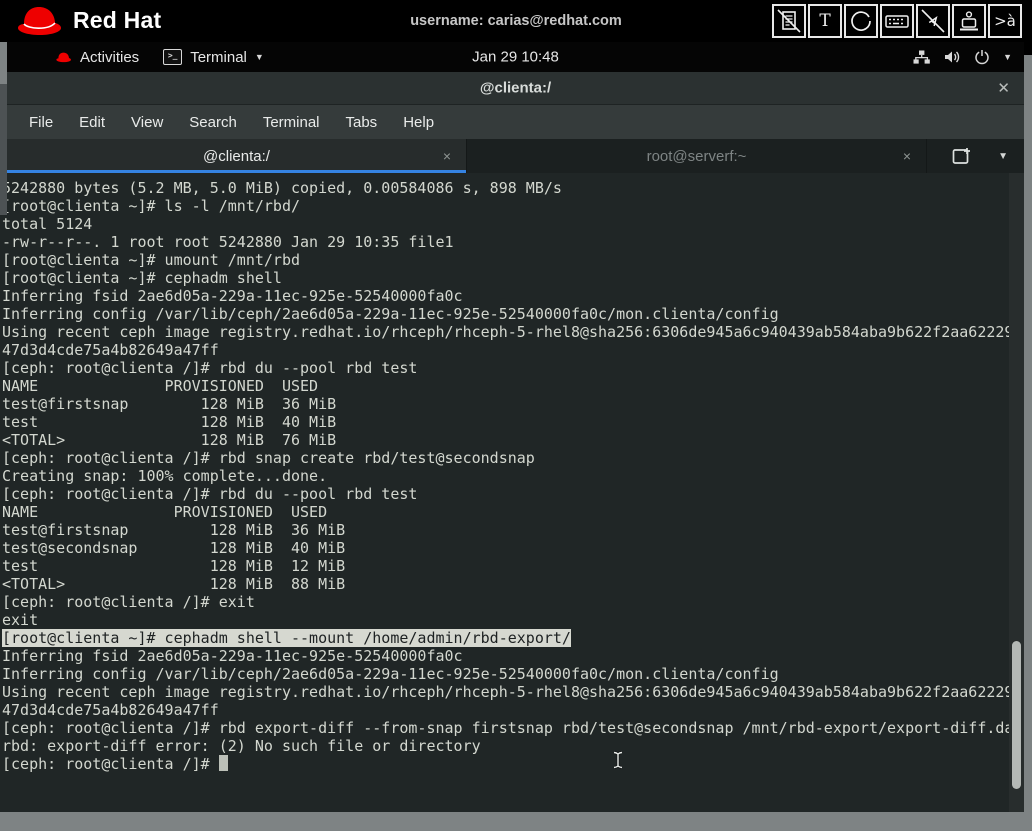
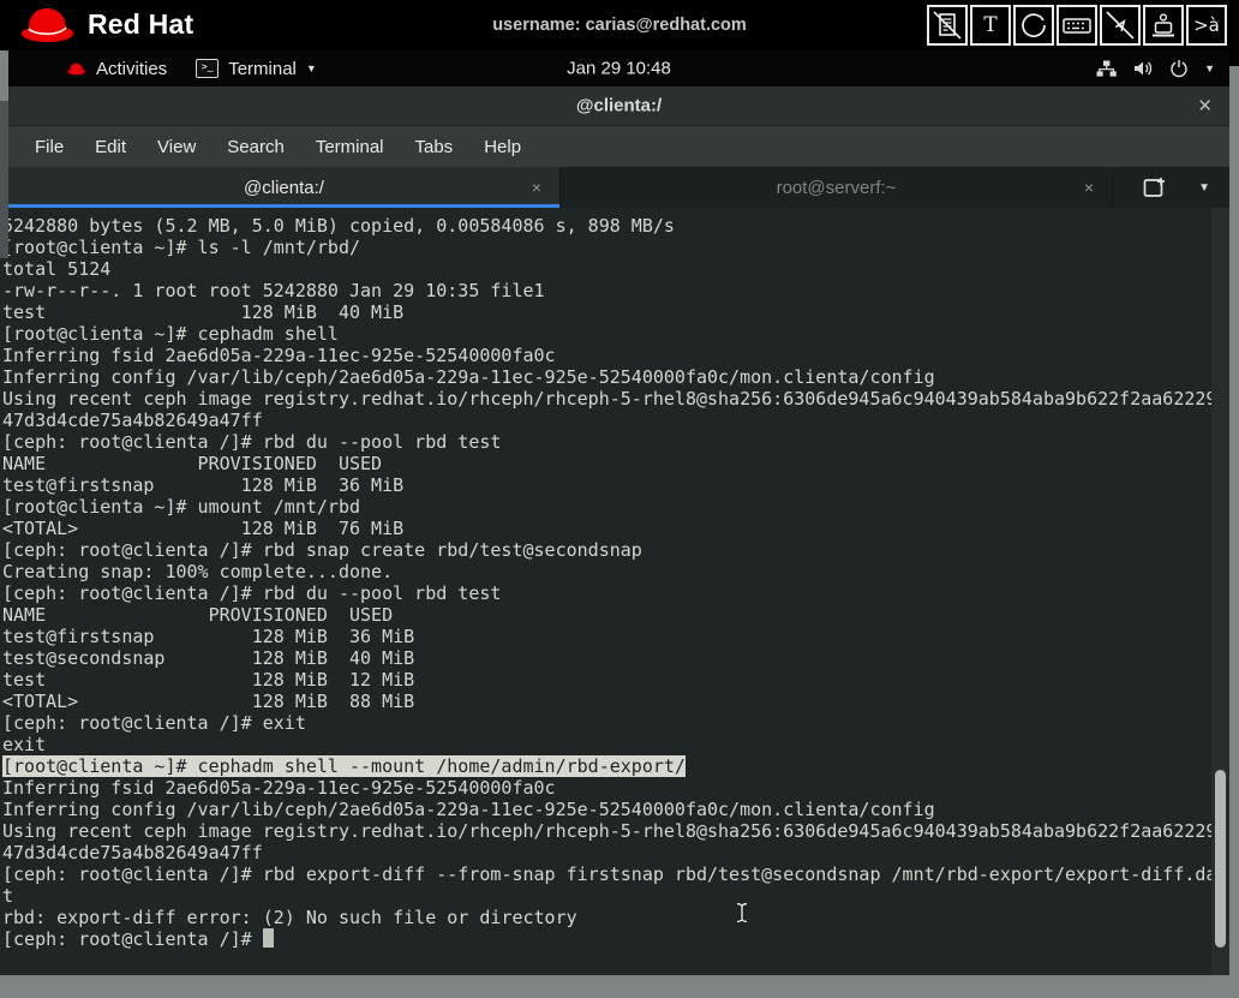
  Red Hat
  username: carias@redhat.com
  T
  >à
  Activities
  >_
  Terminal
  ▼
  Jan 29 10:48
  ▼
  @clienta:/
  ✕
  File
  Edit
  View
  Search
  Terminal
  Tabs
  Help
  @clienta:/
  ×
  root@serverf:~
  ×
  ▼
  242880 bytes (5.2 MB, 5.0 MiB) copied, 0.00584086 s, 898 MB/s
  root@clienta ~]# ls -l /mnt/rbd/
  total 5124
  -rw-r--r--. 1 root root 5242880 Jan 29 10:35 file1
- [root@clienta ~]# umount /mnt/rbd
+ test 128 MiB 40 MiB
  [root@clienta ~]# cephadm shell
  Inferring fsid 2ae6d05a-229a-11ec-925e-52540000fa0c
  Inferring config /var/lib/ceph/2ae6d05a-229a-11ec-925e-52540000fa0c/mon.clienta/config
  Using recent ceph image registry.redhat.io/rhceph/rhceph-5-rhel8@sha256:6306de945a6c940439ab584aba9b622f2aa6222
  47d3d4cde75a4b82649a47ff
  [ceph: root@clienta /]# rbd du --pool rbd test
  NAME PROVISIONED USED
  test@firstsnap 128 MiB 36 MiB
- test 128 MiB 40 MiB
+ [root@clienta ~]# umount /mnt/rbd
  <TOTAL> 128 MiB 76 MiB
  [ceph: root@clienta /]# rbd snap create rbd/test@secondsnap
  Creating snap: 100% complete...done.
  [ceph: root@clienta /]# rbd du --pool rbd test
  NAME PROVISIONED USED
  test@firstsnap 128 MiB 36 MiB
  test@secondsnap 128 MiB 40 MiB
  test 128 MiB 12 MiB
  <TOTAL> 128 MiB 88 MiB
  [ceph: root@clienta /]# exit
  exit
  [root@clienta ~]# cephadm shell --mount /home/admin/rbd-export/
  Inferring fsid 2ae6d05a-229a-11ec-925e-52540000fa0c
  Inferring config /var/lib/ceph/2ae6d05a-229a-11ec-925e-52540000fa0c/mon.clienta/config
  Using recent ceph image registry.redhat.io/rhceph/rhceph-5-rhel8@sha256:6306de945a6c940439ab584aba9b622f2aa6222
  47d3d4cde75a4b82649a47ff
  [ceph: root@clienta /]# rbd export-diff --from-snap firstsnap rbd/test@secondsnap /mnt/rbd-export/export-diff.d
+ t
  rbd: export-diff error: (2) No such file or directory
  [ceph: root@clienta /]#
